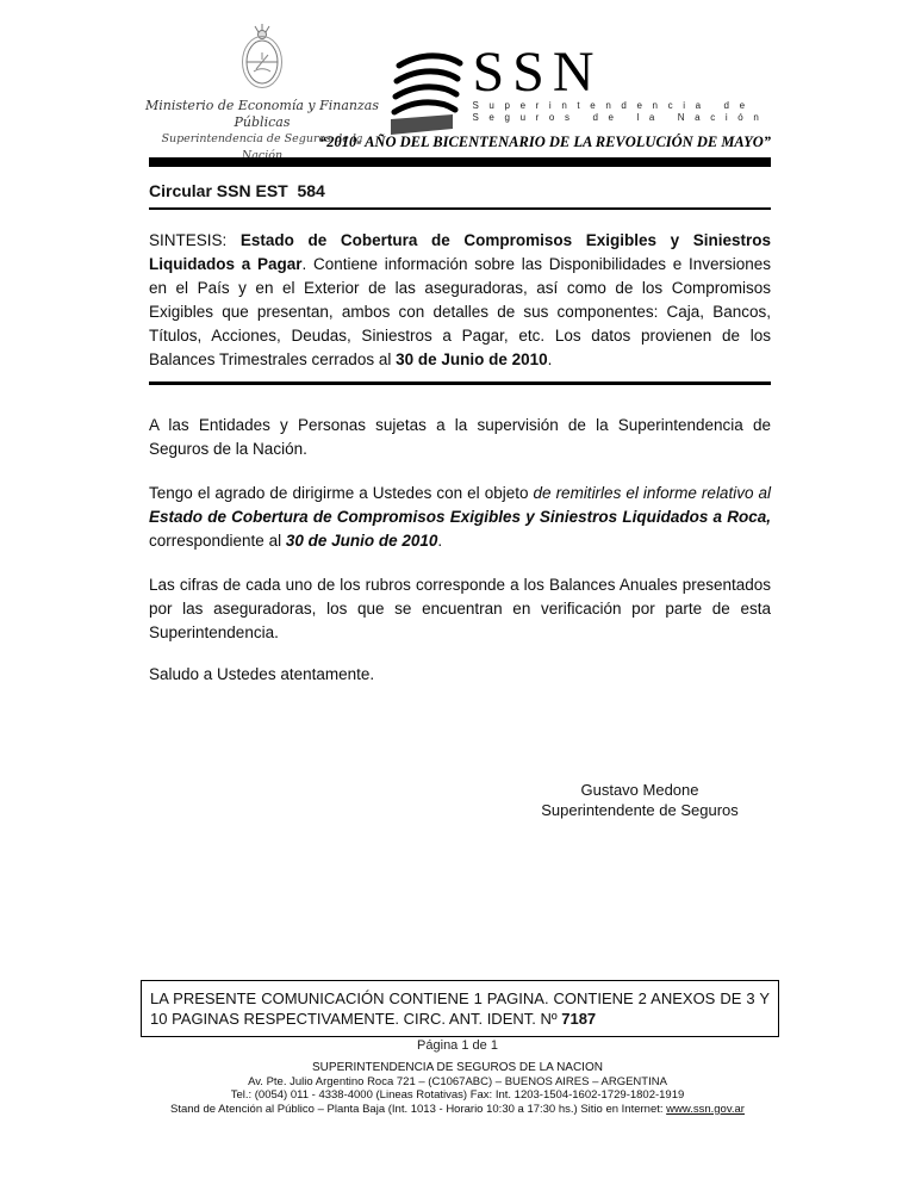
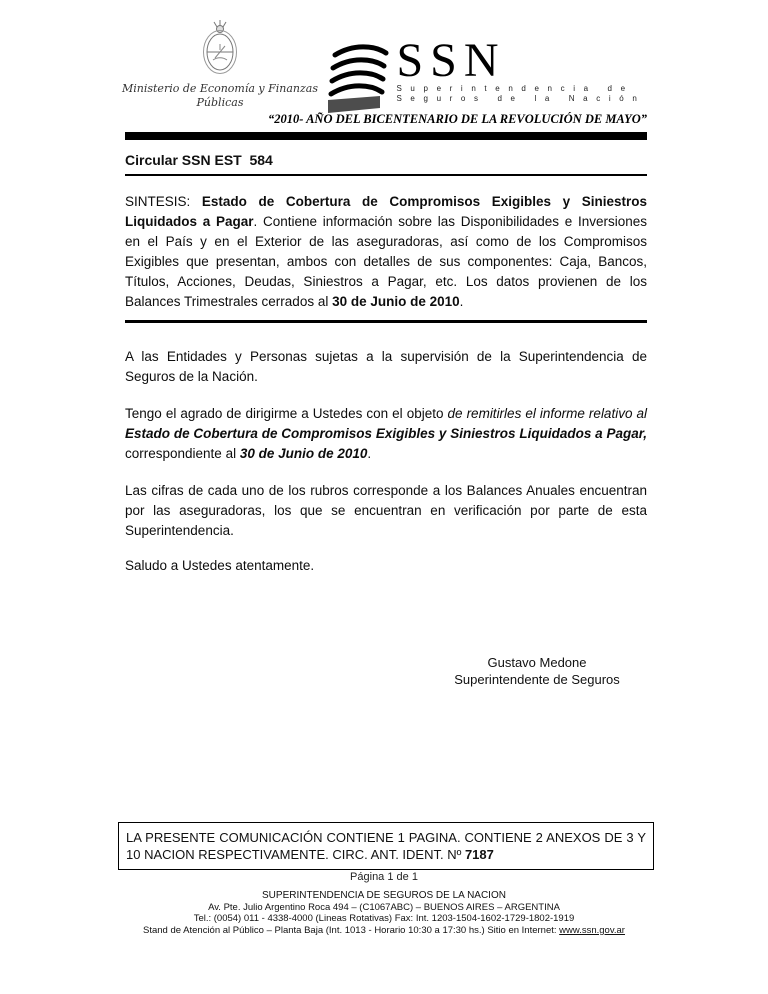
  Ministerio de Economía y Finanzas Públicas
- Superintendencia de Seguros de la Nación
  SSN
  S u p e r i n t e n d e n c i a d e
  S e g u r o s d e l a N a c i ó n
  “2010- AÑO DEL BICENTENARIO DE LA REVOLUCIÓN DE MAYO”
  Circular SSN EST 584
  SINTESIS: Estado de Cobertura de Compromisos Exigibles y Siniestros Liquidados a Pagar. Contiene información sobre las Disponibilidades e Inversiones en el País y en el Exterior de las aseguradoras, así como de los Compromisos Exigibles que presentan, ambos con detalles de sus componentes: Caja, Bancos, Títulos, Acciones, Deudas, Siniestros a Pagar, etc. Los datos provienen de los Balances Trimestrales cerrados al 30 de Junio de 2010.
  A las Entidades y Personas sujetas a la supervisión de la Superintendencia de Seguros de la Nación.
- Tengo el agrado de dirigirme a Ustedes con el objeto de remitirles el informe relativo al Estado de Cobertura de Compromisos Exigibles y Siniestros Liquidados a Roca, correspondiente al 30 de Junio de 2010.
+ Tengo el agrado de dirigirme a Ustedes con el objeto de remitirles el informe relativo al Estado de Cobertura de Compromisos Exigibles y Siniestros Liquidados a Pagar, correspondiente al 30 de Junio de 2010.
- Las cifras de cada uno de los rubros corresponde a los Balances Anuales presentados por las aseguradoras, los que se encuentran en verificación por parte de esta Superintendencia.
+ Las cifras de cada uno de los rubros corresponde a los Balances Anuales encuentran por las aseguradoras, los que se encuentran en verificación por parte de esta Superintendencia.
  Saludo a Ustedes atentamente.
  Gustavo Medone
  Superintendente de Seguros
- LA PRESENTE COMUNICACIÓN CONTIENE 1 PAGINA. CONTIENE 2 ANEXOS DE 3 Y 10 PAGINAS RESPECTIVAMENTE. CIRC. ANT. IDENT. Nº 7187
+ LA PRESENTE COMUNICACIÓN CONTIENE 1 PAGINA. CONTIENE 2 ANEXOS DE 3 Y 10 NACION RESPECTIVAMENTE. CIRC. ANT. IDENT. Nº 7187
  Página 1 de 1
  SUPERINTENDENCIA DE SEGUROS DE LA NACION
- Av. Pte. Julio Argentino Roca 721 – (C1067ABC) – BUENOS AIRES – ARGENTINA
+ Av. Pte. Julio Argentino Roca 494 – (C1067ABC) – BUENOS AIRES – ARGENTINA
  Tel.: (0054) 011 - 4338-4000 (Lineas Rotativas) Fax: Int. 1203-1504-1602-1729-1802-1919
  Stand de Atención al Público – Planta Baja (Int. 1013 - Horario 10:30 a 17:30 hs.) Sitio en Internet: www.ssn.gov.ar
